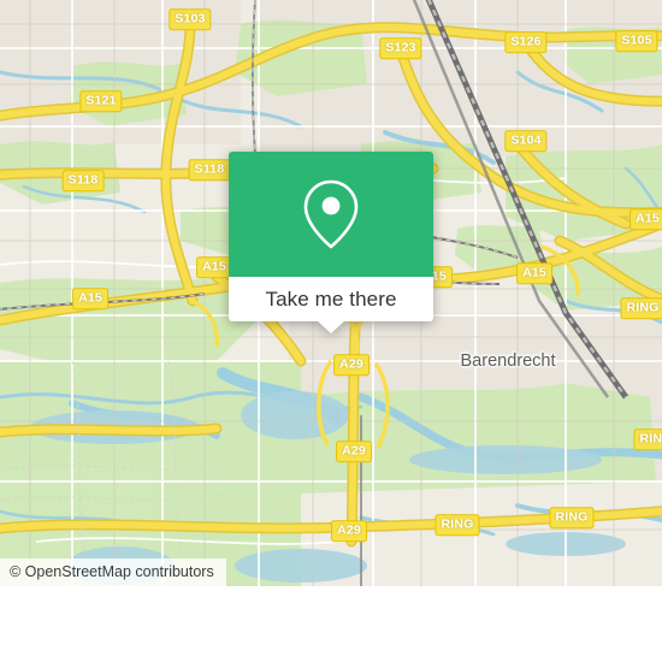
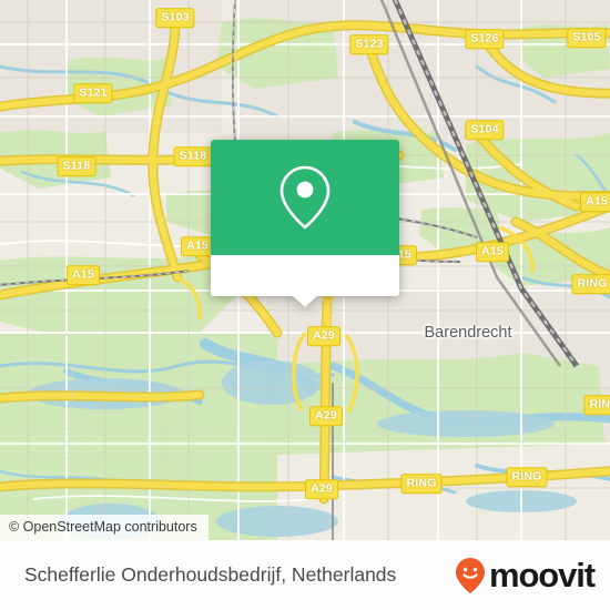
  Barendrecht
  S103
  S123
  S126
  S105
  S121
  S104
  S118
  S118
  A15
  A15
  A15
  A15
  RING
  A29
  A29
  A29
  RING
  RING
  RIN
- Take me there
  © OpenStreetMap contributors
+ Schefferlie Onderhoudsbedrijf, Netherlands
+ moovit
